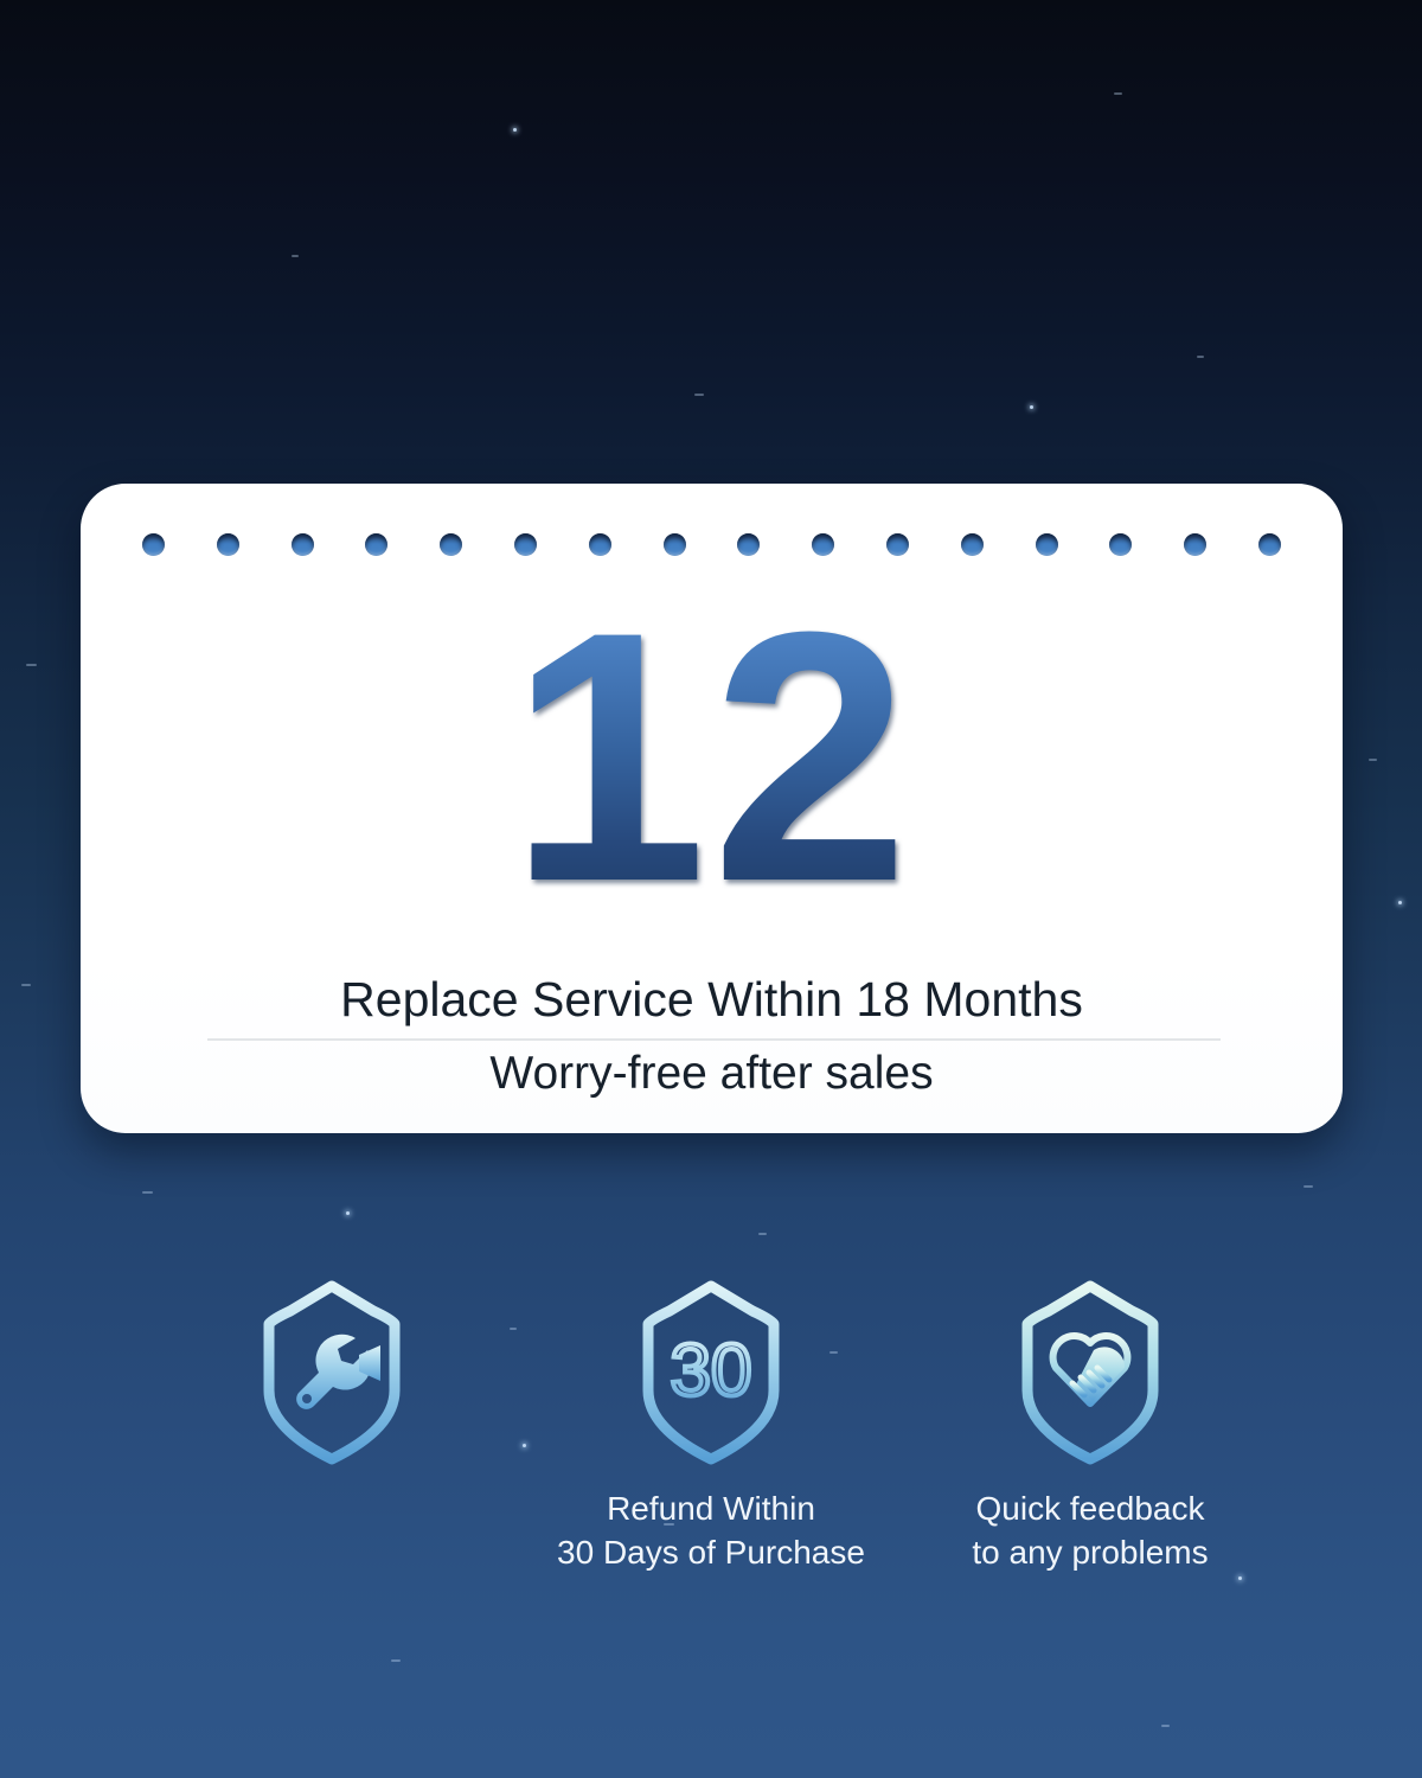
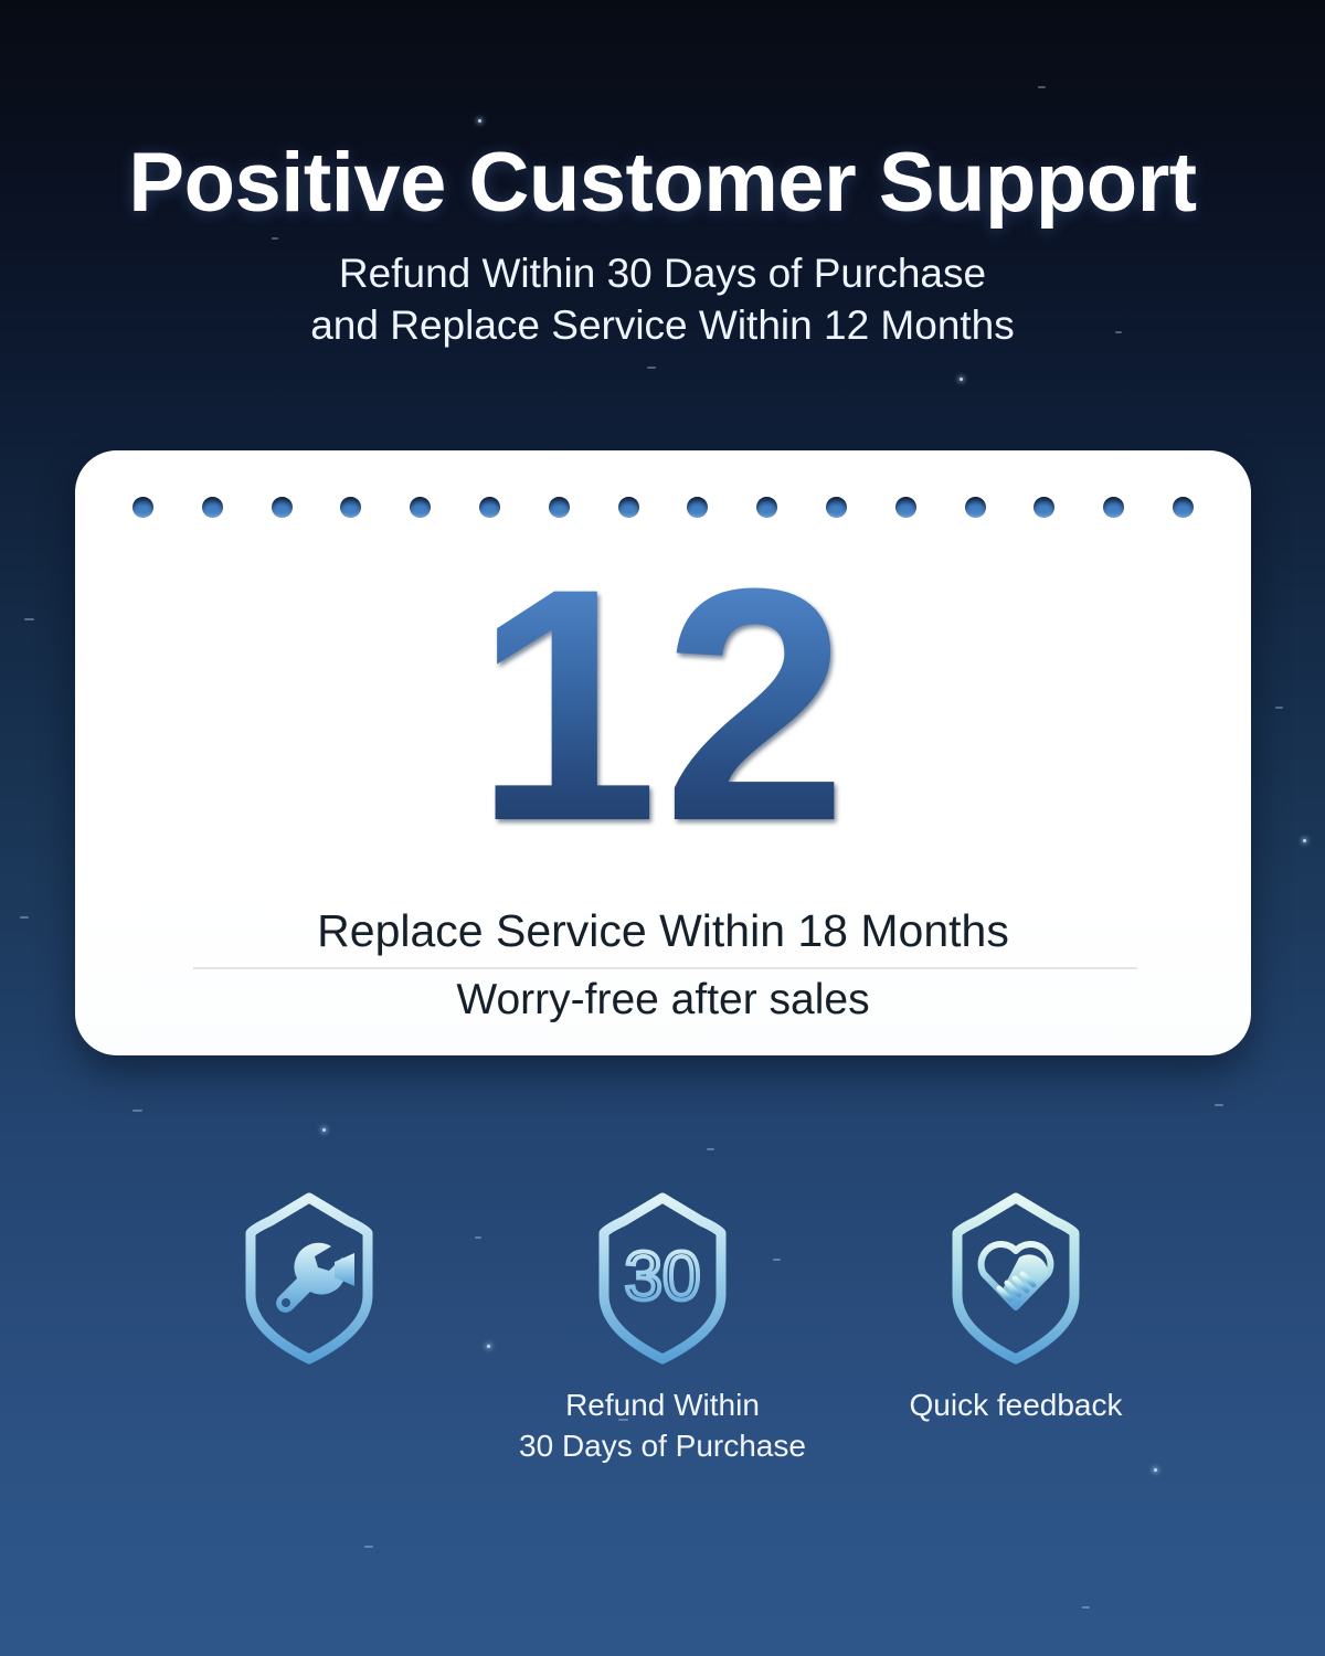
+ Positive Customer Support
+ Refund Within 30 Days of Purchase
+ and Replace Service Within 12 Months
  12
  Replace Service Within 18 Months
  Worry-free after sales
  30
  Refund Within
  30 Days of Purchase
  Quick feedback
- to any problems
